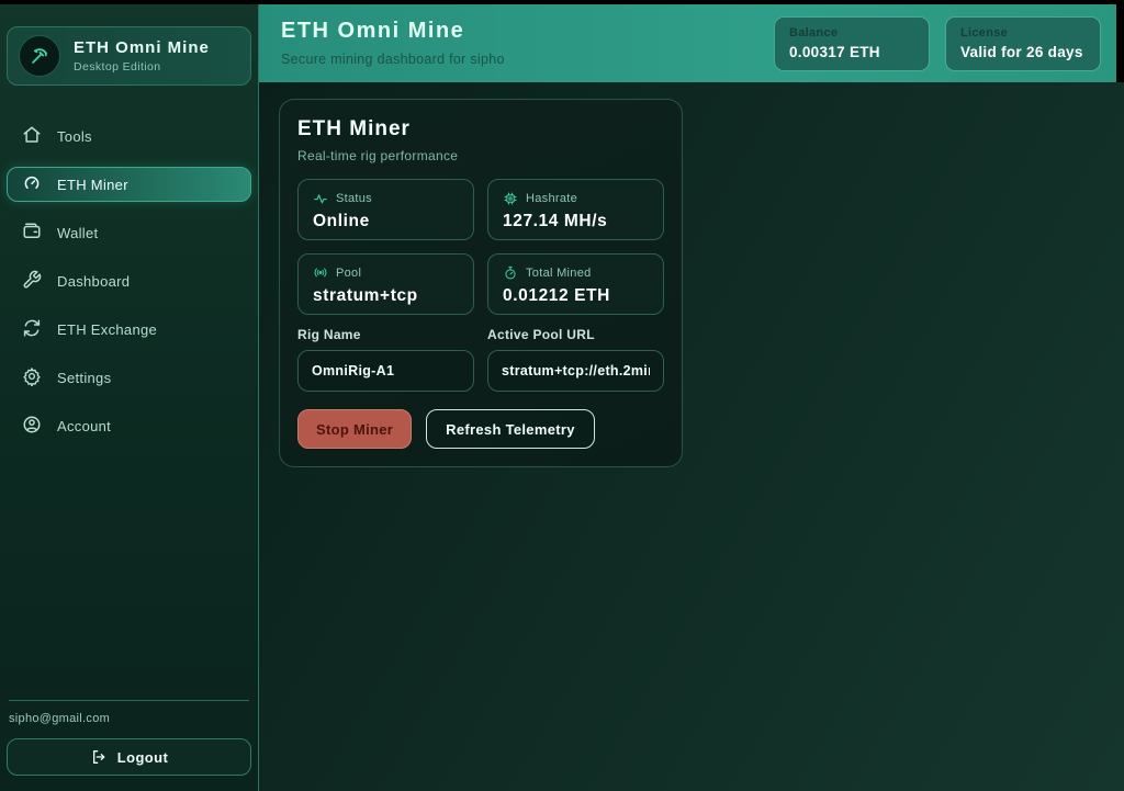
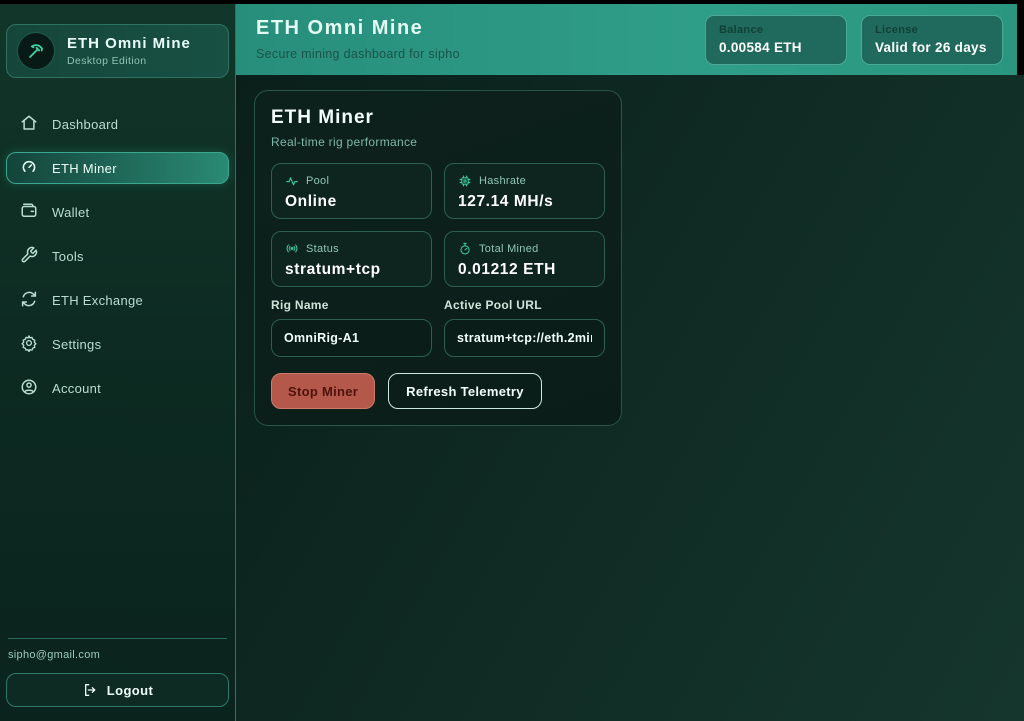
  ETH Omni Mine
  Desktop Edition
- Tools
+ Dashboard
  ETH Miner
  Wallet
- Dashboard
+ Tools
  ETH Exchange
  Settings
  Account
  sipho@gmail.com
  Logout
  ETH Omni Mine
  Secure mining dashboard for sipho
  Balance
- 0.00317 ETH
+ 0.00584 ETH
  License
  Valid for 26 days
  ETH Miner
  Real-time rig performance
- Status
+ Pool
  Online
  Hashrate
  127.14 MH/s
- Pool
+ Status
  stratum+tcp
  Total Mined
  0.01212 ETH
  Rig Name
  Active Pool URL
  OmniRig-A1
  stratum+tcp://eth.2mi
  Stop Miner
  Refresh Telemetry
